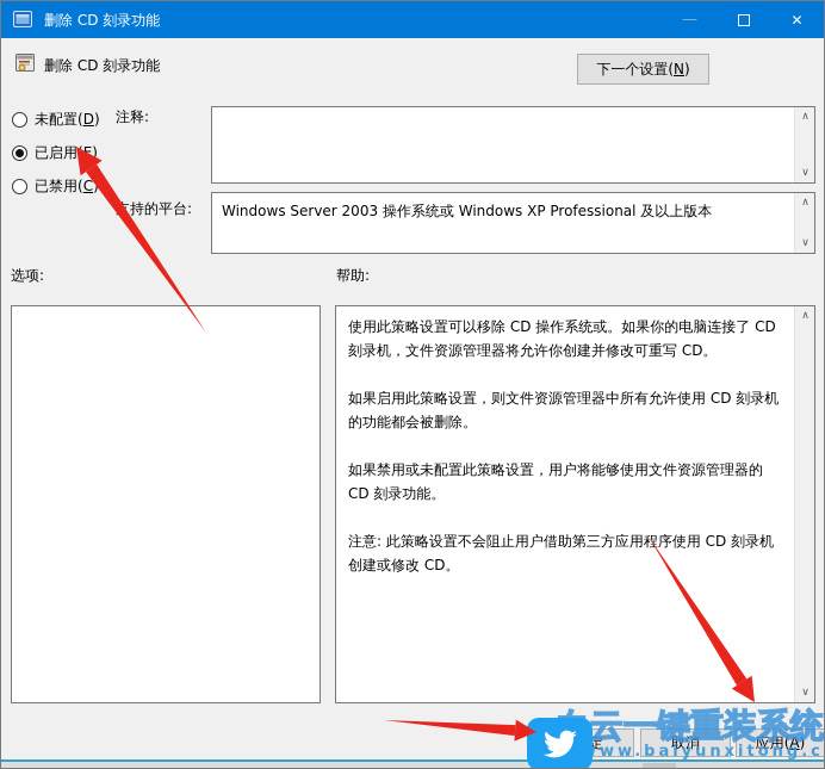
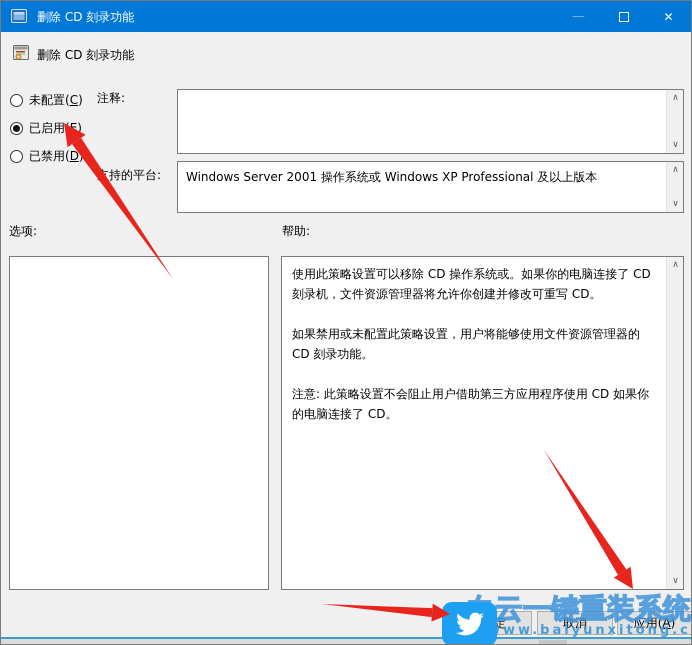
  删除 CD 刻录功能
  —
  ✕
  删除 CD 刻录功能
- 下一个设置(N)
- 未配置(D)
+ 未配置(C)
  已启用 E)
- 已禁用(C)
+ 已禁用(D
  注释:
  ∧
  ∨
  持的平台:
- Windows Server 2003 操作系统或 Windows XP Professional 及以上版本
+ Windows Server 2001 操作系统或 Windows XP Professional 及以上版本
  ∧
  ∨
  选项:
  帮助:
  使用此策略设置可以移除 CD 操作系统或。如果你的电脑连接了 CD 刻录机，文件资源管理器将允许你创建并修改可重写 CD。
- 如果启用此策略设置，则文件资源管理器中所有允许使用 CD 刻录机的功能都会被删除。
  如果禁用或未配置此策略设置，用户将能够使用文件资源管理器的 CD 刻录功能。
- 注意: 此策略设置不会阻止用户借助第三方应用程序使用 CD 刻录机创建或修改 CD。
+ 注意: 此策略设置不会阻止用户借助第三方应用程序使用 CD 如果你的电脑连接了 CD。
  ∧
  ∨
  取消
  应用(A)
  云一键重装系统
  ww.baiyunxitong.c
